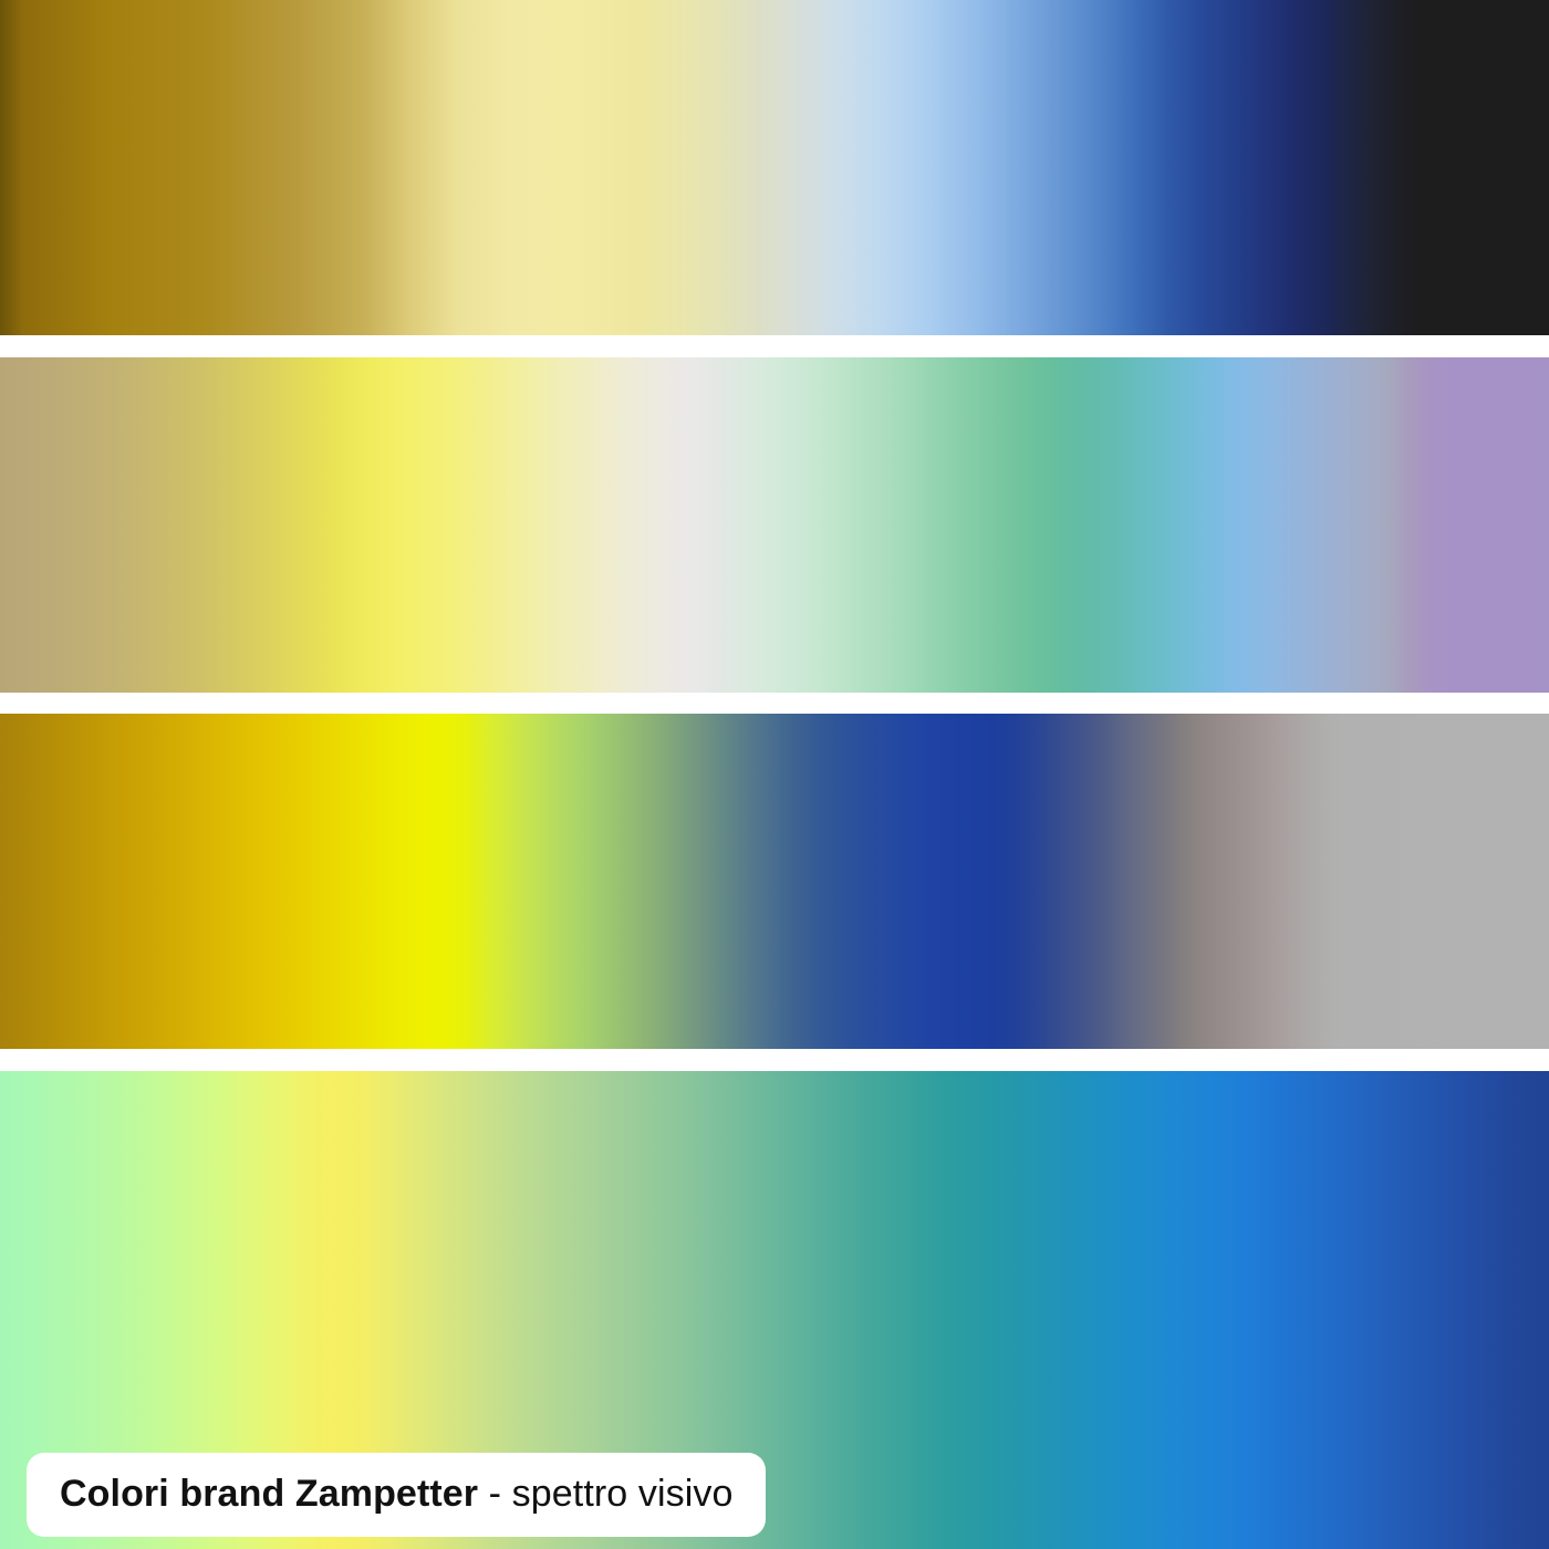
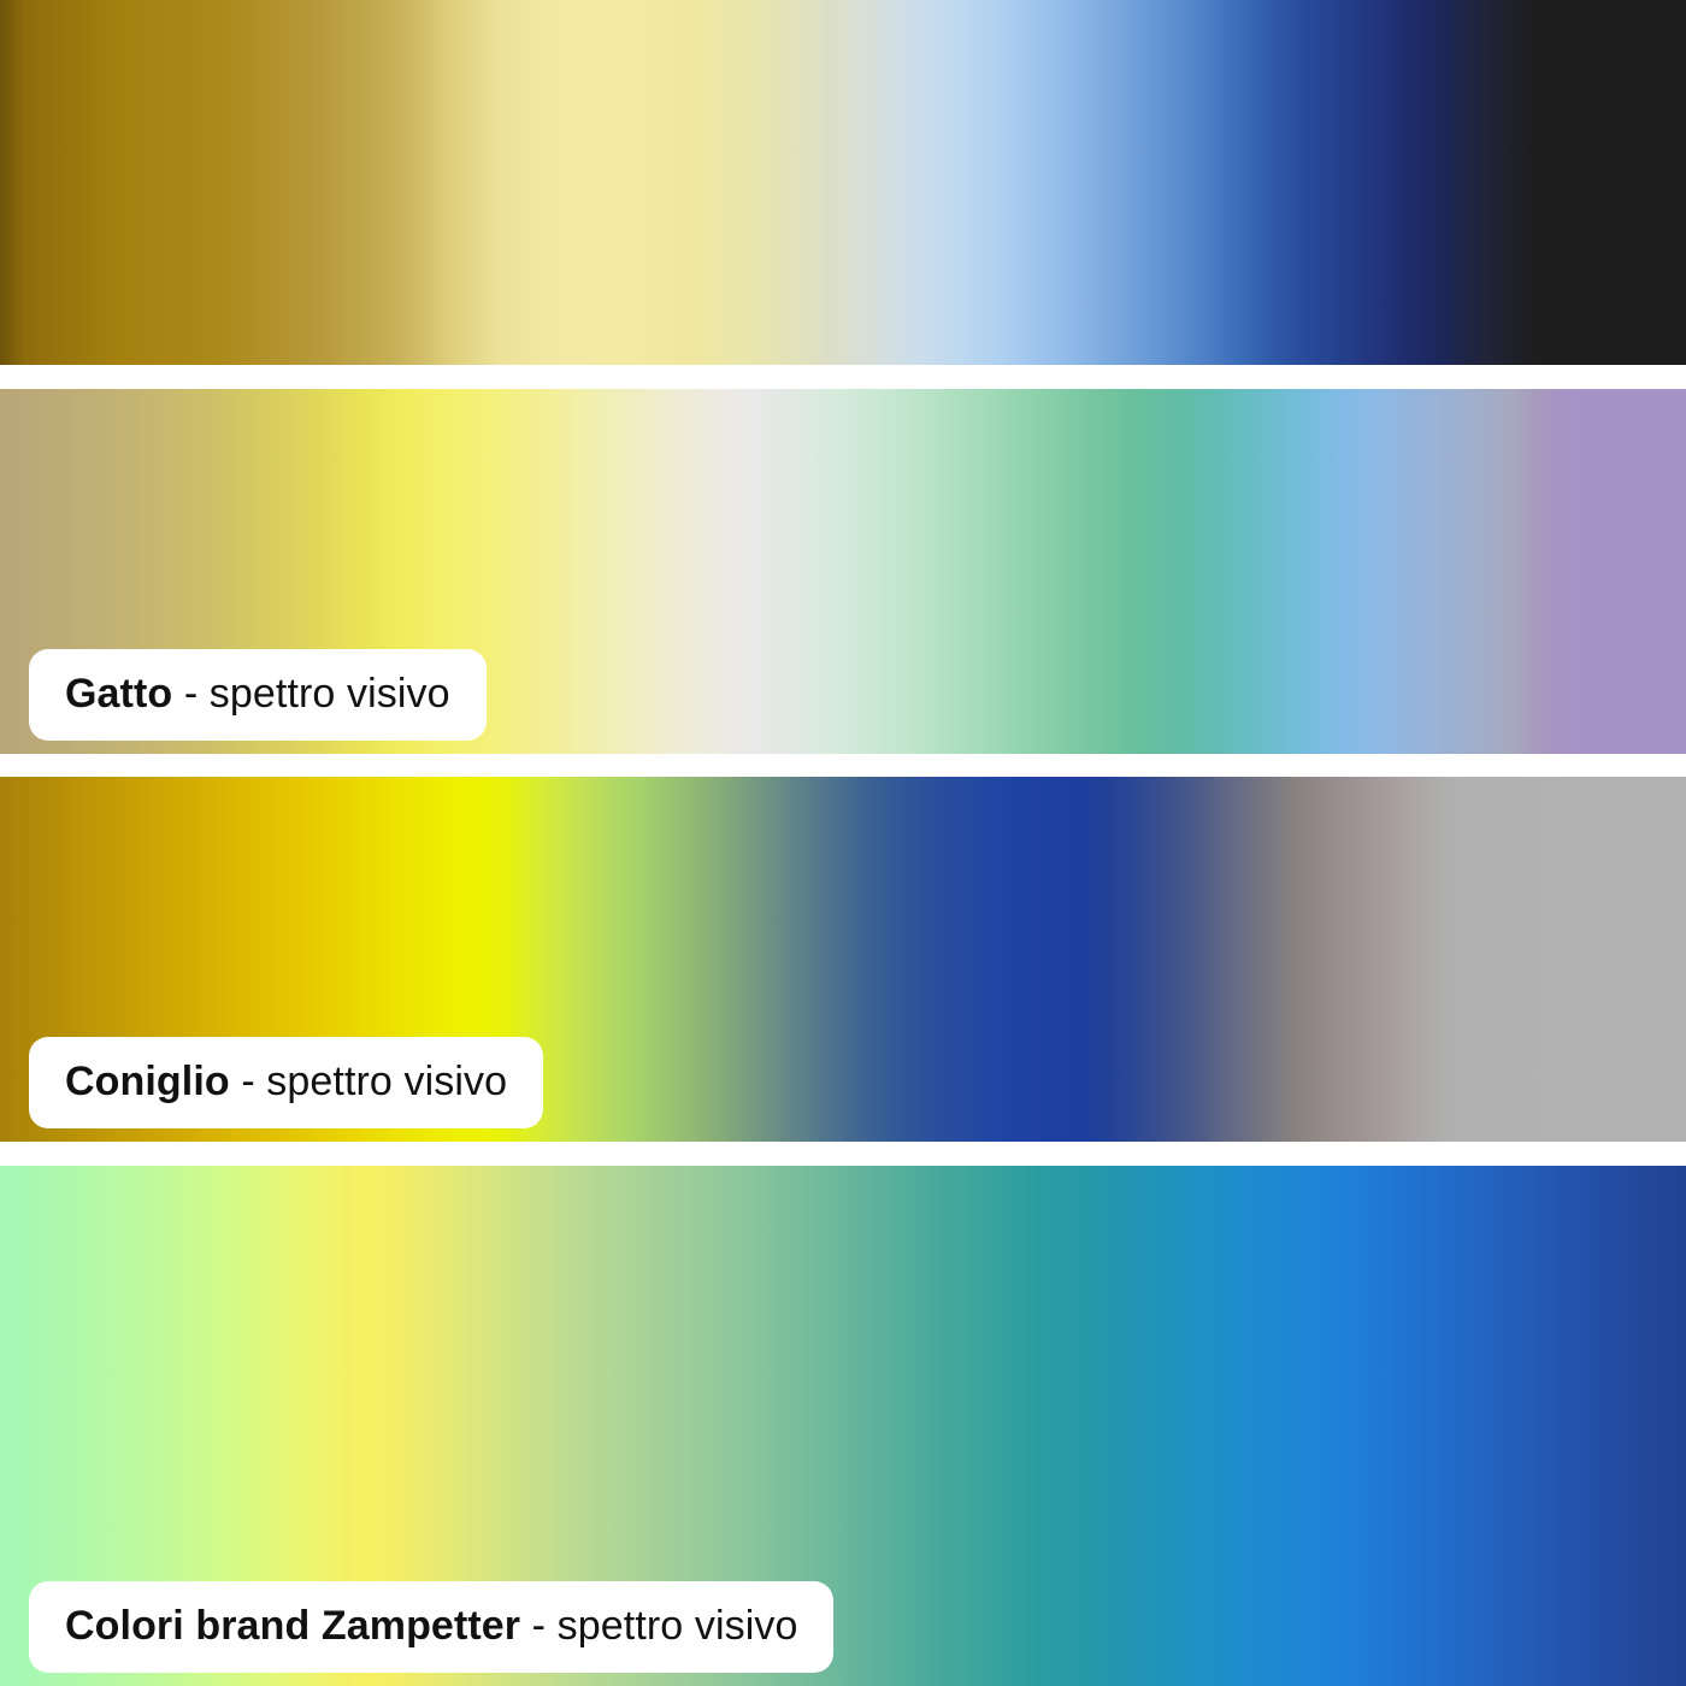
+ Gatto - spettro visivo
+ Coniglio - spettro visivo
  Colori brand Zampetter - spettro visivo
